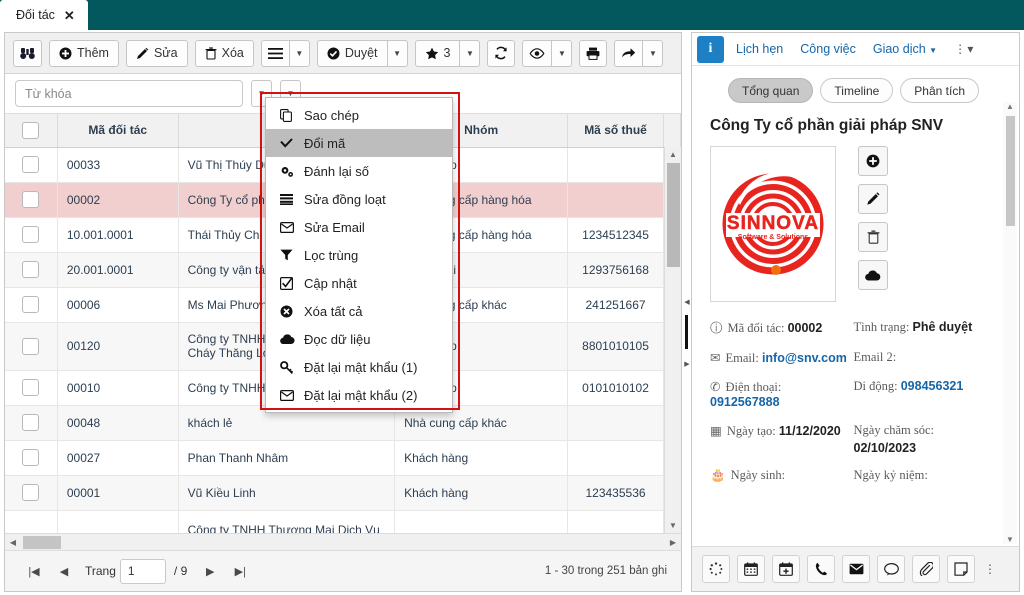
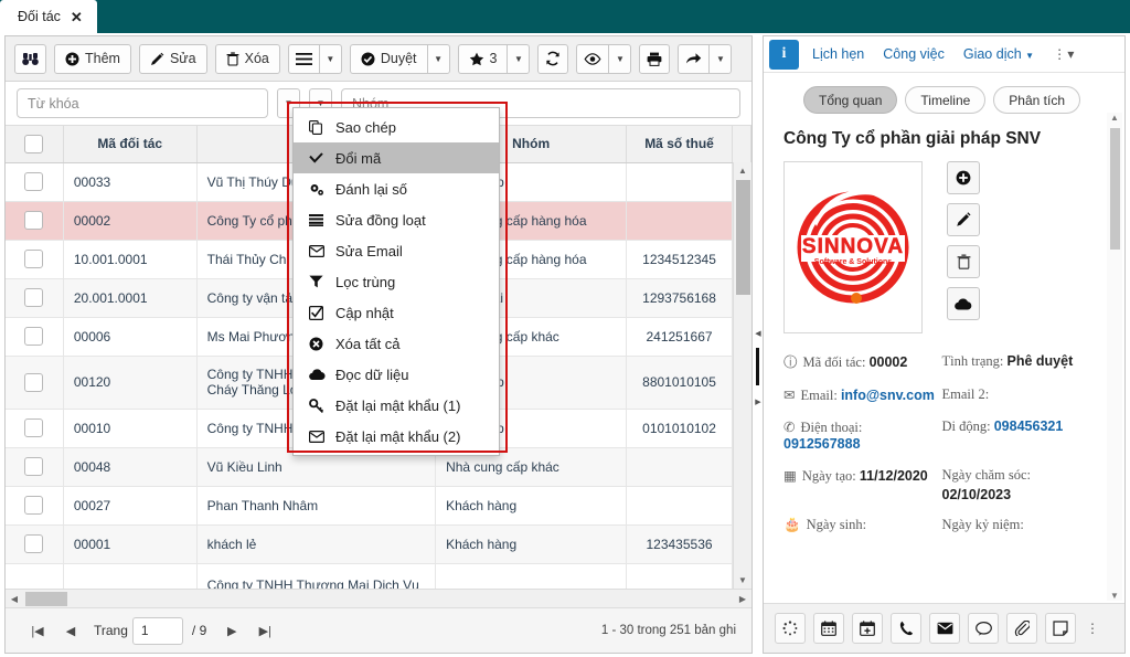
  Đối tác
  ✕
  Thêm
  Sửa
  Xóa
  ▼
  Duyệt
  ▼
  3
  ▼
  ▼
  ▼
  Từ khóa
  ▼
  ▼
+ Nhóm
  	Mã đối tác		Nhóm	Mã số thuế
  	00002	Công Ty cổ ph	cấp hàng hóa
  	10.001.0001	Thái Thủy Chi	cấp hàng hóa	1234512345
  	20.001.0001	Công ty vận tả	i	1293756168
  	00006	Ms Mai Phươn	cấp khác	241251667
  	00120	Công ty TNHH Cháy Thăng L	p	8801010105
- 	00048	khách lẻ	Nhà cung cấp khác
+ 	00048	Vũ Kiều Linh	Nhà cung cấp khác
  	00027	Phan Thanh Nhâm	Khách hàng
- 	00001	Vũ Kiều Linh	Khách hàng	123435536
+ 	00001	khách lẻ	Khách hàng	123435536
  		Công ty TNHH Thương Mại Dịch Vụ
  ▲
  ▼
  ◀
  ▶
  |◀
  ◀
  Trang
  1
  / 9
  ▶
  ▶|
  1 - 30 trong 251 bản ghi
  i
  Lịch hẹn
  Công việc
  Giao dịch ▼
  ⋮ ▾
  Tổng quan
  Timeline
  Phân tích
  Công Ty cổ phần giải pháp SNV
  SINNOVA
  ⓘ Mã đối tác: 00002
  Tình trạng: Phê duyệt
  ✉ Email: info@snv.com
  Email 2:
  ✆ Điện thoại: 0912567888
  Di động: 098456321
  ▦ Ngày tạo: 11/12/2020
  Ngày chăm sóc:
  02/10/2023
  🎂 Ngày sinh:
  Ngày kỷ niệm:
  ▲
  ▼
  ⋮
  Sao chép
  Đổi mã
  Đánh lại số
  Sửa đồng loạt
  Sửa Email
  Lọc trùng
  Cập nhật
  Xóa tất cả
  Đọc dữ liệu
  Đặt lại mật khẩu (1)
  Đặt lại mật khẩu (2)
